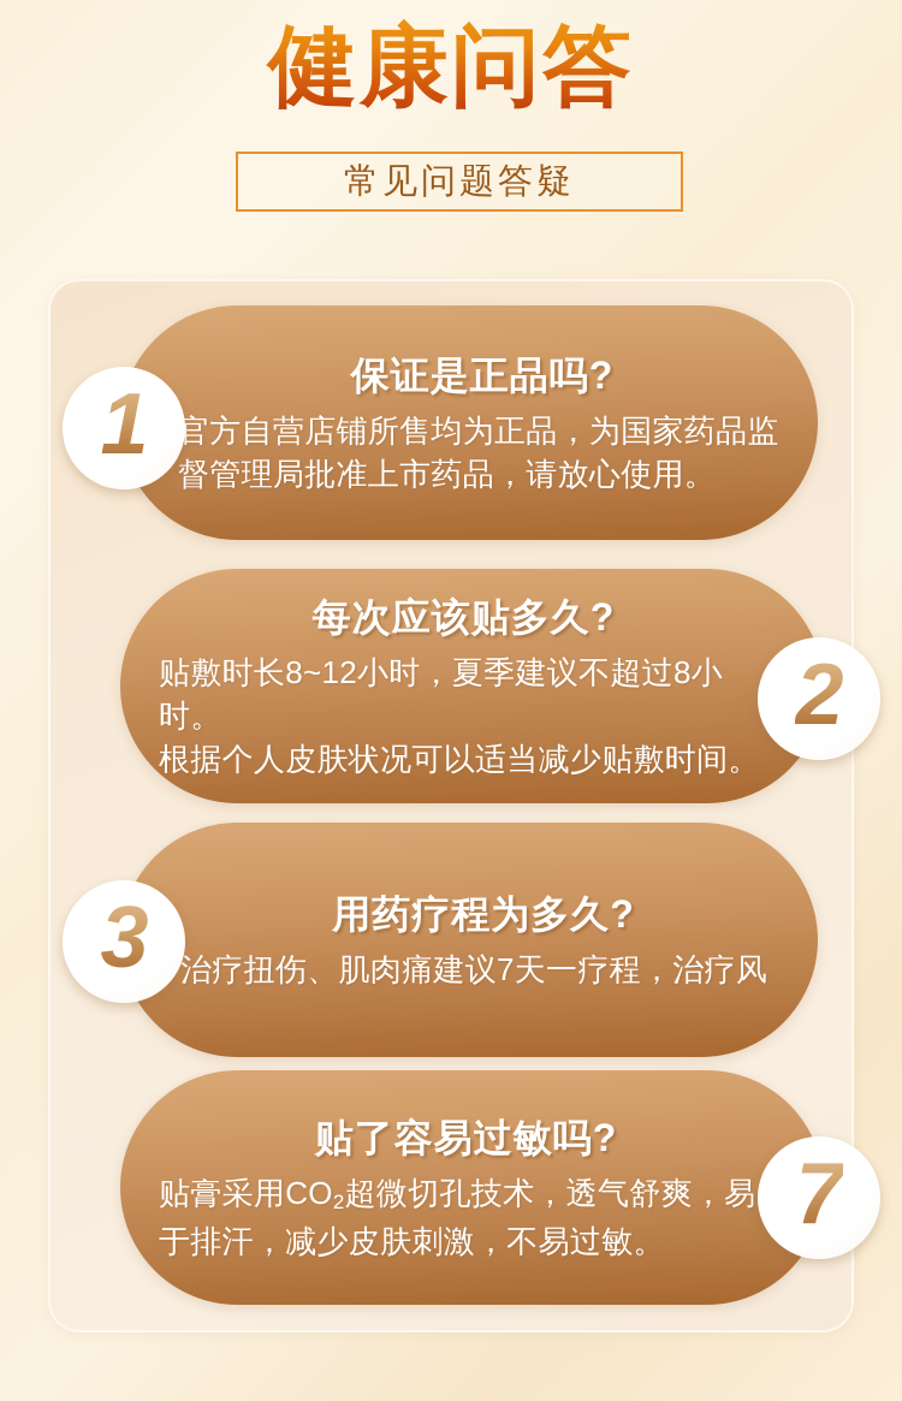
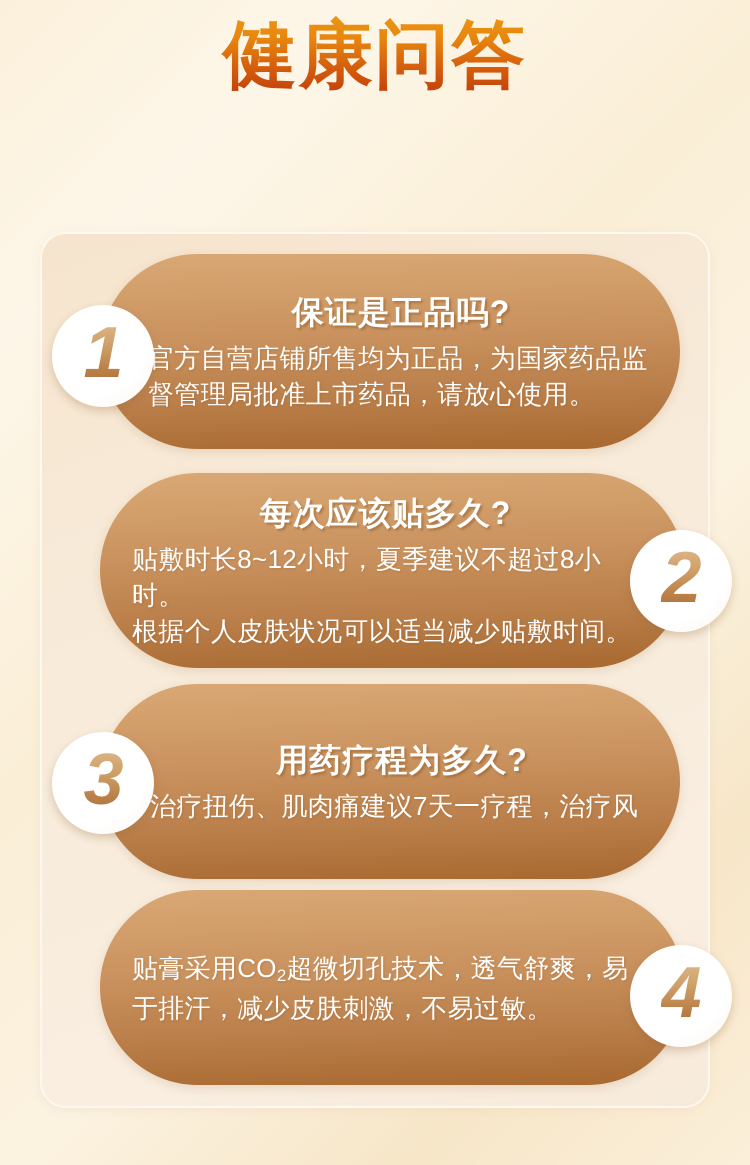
  健康问答
- 常见问题答疑
  保证是正品吗?
  官方自营店铺所售均为正品，为国家药品监
  督管理局批准上市药品，请放心使用。
  每次应该贴多久?
  贴敷时长8~12小时，夏季建议不超过8小时。
  根据个人皮肤状况可以适当减少贴敷时间。
  用药疗程为多久?
  治疗扭伤、肌肉痛建议7天一疗程，治疗风
- 贴了容易过敏吗?
  贴膏采用CO2超微切孔技术，透气舒爽，易
  于排汗，减少皮肤刺激，不易过敏。
  1
  2
  3
- 7
+ 4
